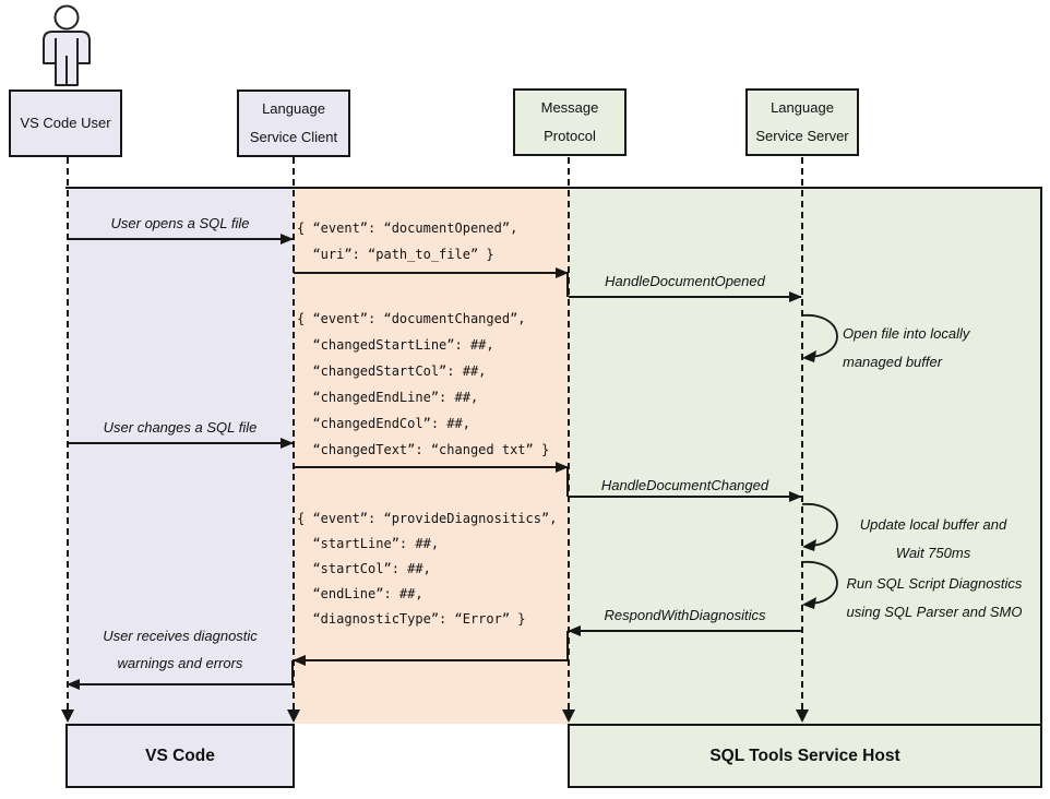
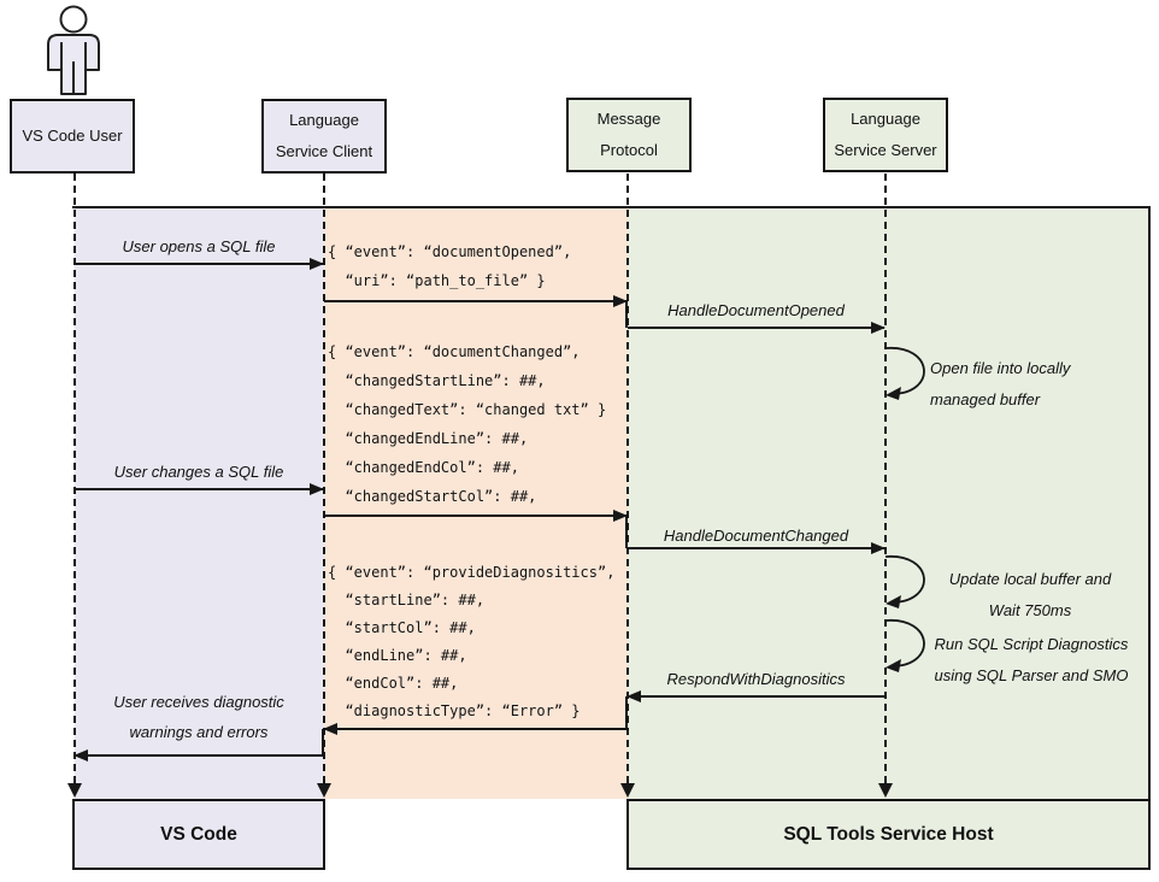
  VS Code User
  Language
  Service Client
  Message
  Protocol
  Language
  Service Server
  User opens a SQL file
  { “event”: “documentOpened”,
  “uri”: “path_to_file” }
  HandleDocumentOpened
  Open file into locally
  managed buffer
  { “event”: “documentChanged”,
  “changedStartLine”: ##,
- “changedStartCol”: ##,
+ “changedText”: “changed txt” }
  “changedEndLine”: ##,
  “changedEndCol”: ##,
- “changedText”: “changed txt” }
+ “changedStartCol”: ##,
  User changes a SQL file
  HandleDocumentChanged
  Update local buffer and
  Wait 750ms
  Run SQL Script Diagnostics
  using SQL Parser and SMO
  { “event”: “provideDiagnositics”,
  “startLine”: ##,
  “startCol”: ##,
  “endLine”: ##,
+ “endCol”: ##,
  “diagnosticType”: “Error” }
  RespondWithDiagnositics
  User receives diagnostic
  warnings and errors
  VS Code
  SQL Tools Service Host
